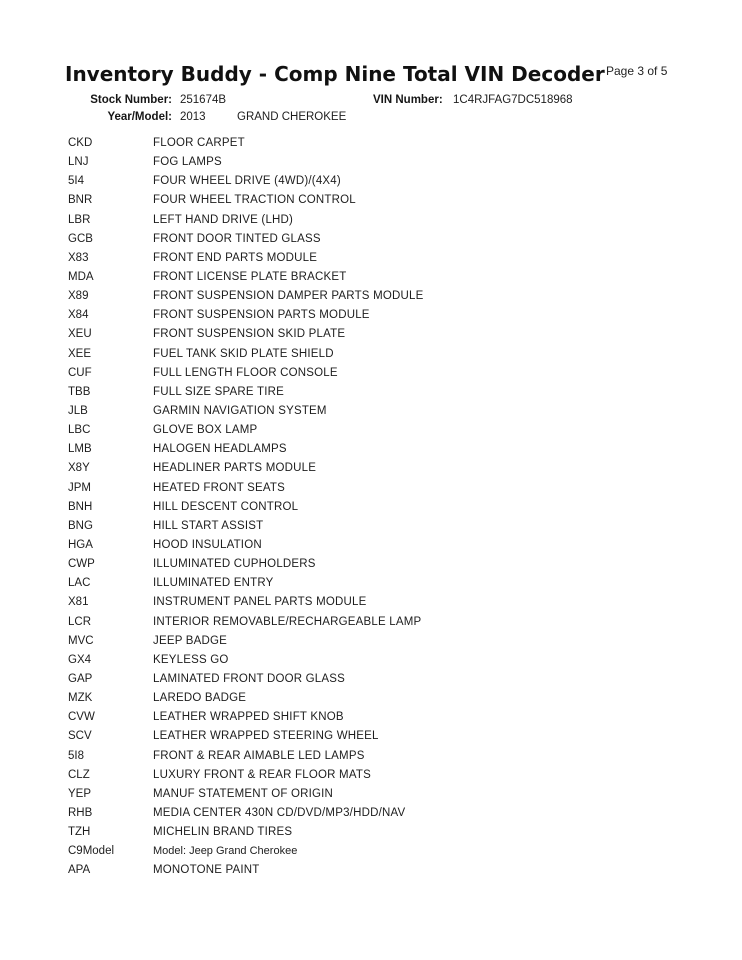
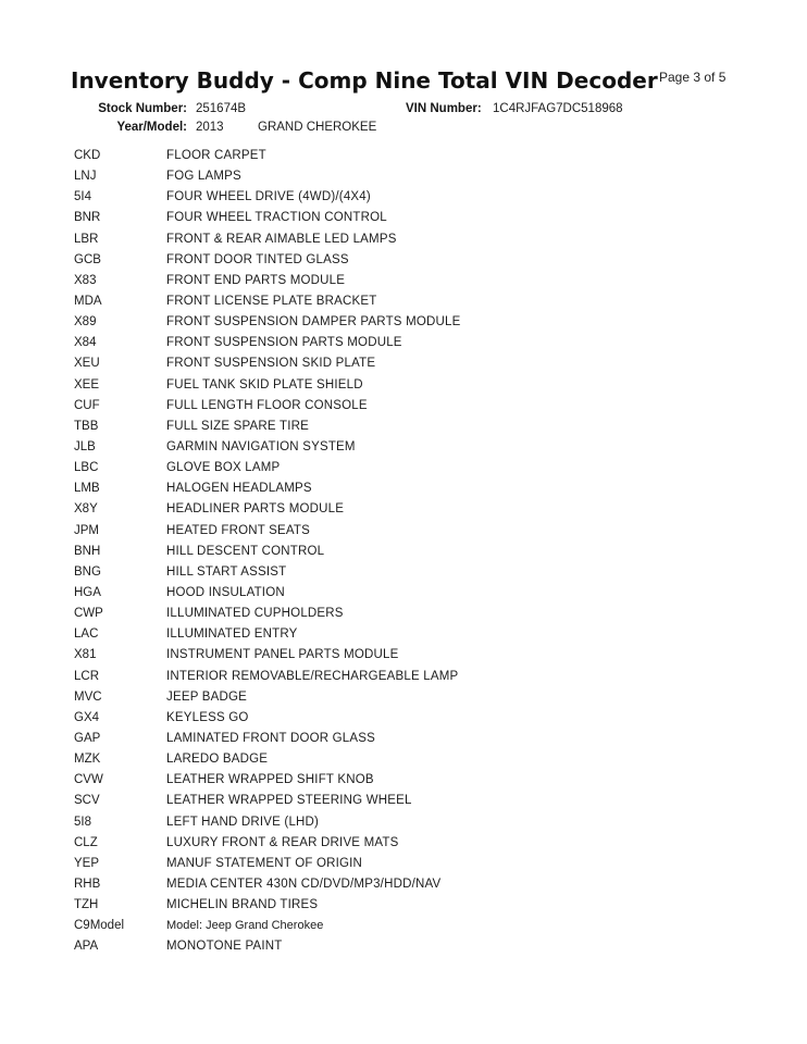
  Inventory Buddy - Comp Nine Total VIN Decoder
  Page 3 of 5
  Stock Number:
  251674B
  VIN Number:
  1C4RJFAG7DC518968
  Year/Model:
  2013
  GRAND CHEROKEE
  CKD
  FLOOR CARPET
  LNJ
  FOG LAMPS
  5I4
  FOUR WHEEL DRIVE (4WD)/(4X4)
  BNR
  FOUR WHEEL TRACTION CONTROL
  LBR
- LEFT HAND DRIVE (LHD)
+ FRONT & REAR AIMABLE LED LAMPS
  GCB
  FRONT DOOR TINTED GLASS
  X83
  FRONT END PARTS MODULE
  MDA
  FRONT LICENSE PLATE BRACKET
  X89
  FRONT SUSPENSION DAMPER PARTS MODULE
  X84
  FRONT SUSPENSION PARTS MODULE
  XEU
  FRONT SUSPENSION SKID PLATE
  XEE
  FUEL TANK SKID PLATE SHIELD
  CUF
  FULL LENGTH FLOOR CONSOLE
  TBB
  FULL SIZE SPARE TIRE
  JLB
  GARMIN NAVIGATION SYSTEM
  LBC
  GLOVE BOX LAMP
  LMB
  HALOGEN HEADLAMPS
  X8Y
  HEADLINER PARTS MODULE
  JPM
  HEATED FRONT SEATS
  BNH
  HILL DESCENT CONTROL
  BNG
  HILL START ASSIST
  HGA
  HOOD INSULATION
  CWP
  ILLUMINATED CUPHOLDERS
  LAC
  ILLUMINATED ENTRY
  X81
  INSTRUMENT PANEL PARTS MODULE
  LCR
  INTERIOR REMOVABLE/RECHARGEABLE LAMP
  MVC
  JEEP BADGE
  GX4
  KEYLESS GO
  GAP
  LAMINATED FRONT DOOR GLASS
  MZK
  LAREDO BADGE
  CVW
  LEATHER WRAPPED SHIFT KNOB
  SCV
  LEATHER WRAPPED STEERING WHEEL
  5I8
- FRONT & REAR AIMABLE LED LAMPS
+ LEFT HAND DRIVE (LHD)
  CLZ
- LUXURY FRONT & REAR FLOOR MATS
+ LUXURY FRONT & REAR DRIVE MATS
  YEP
  MANUF STATEMENT OF ORIGIN
  RHB
  MEDIA CENTER 430N CD/DVD/MP3/HDD/NAV
  TZH
  MICHELIN BRAND TIRES
  C9Model
  Model: Jeep Grand Cherokee
  APA
  MONOTONE PAINT
